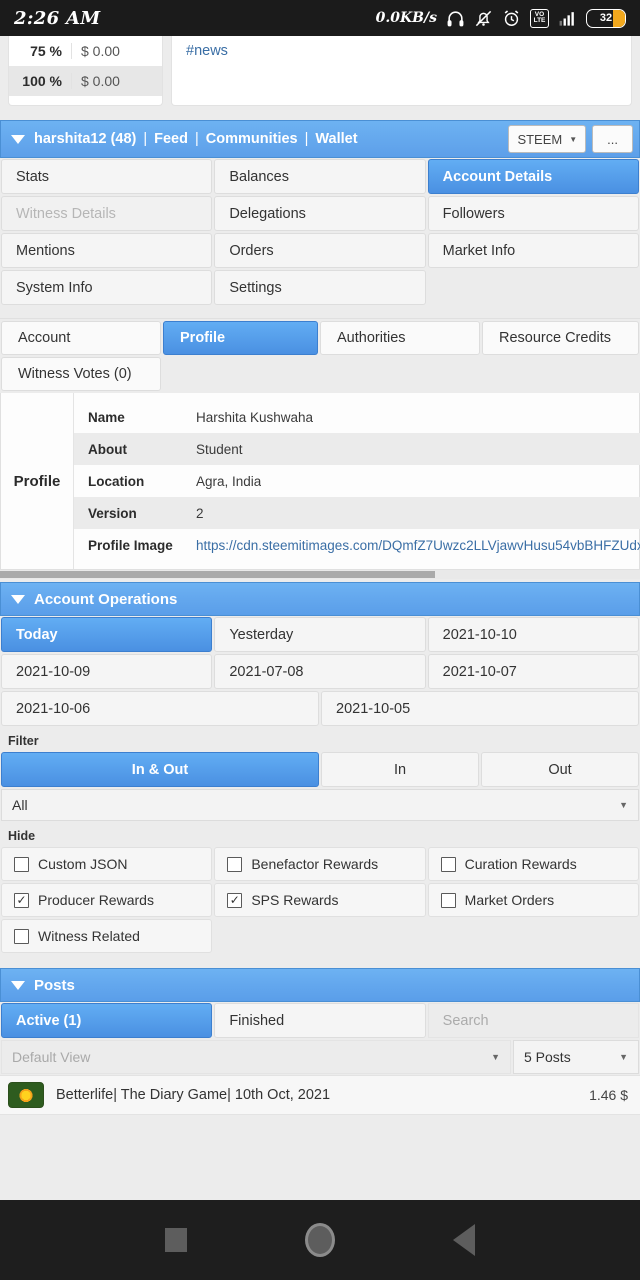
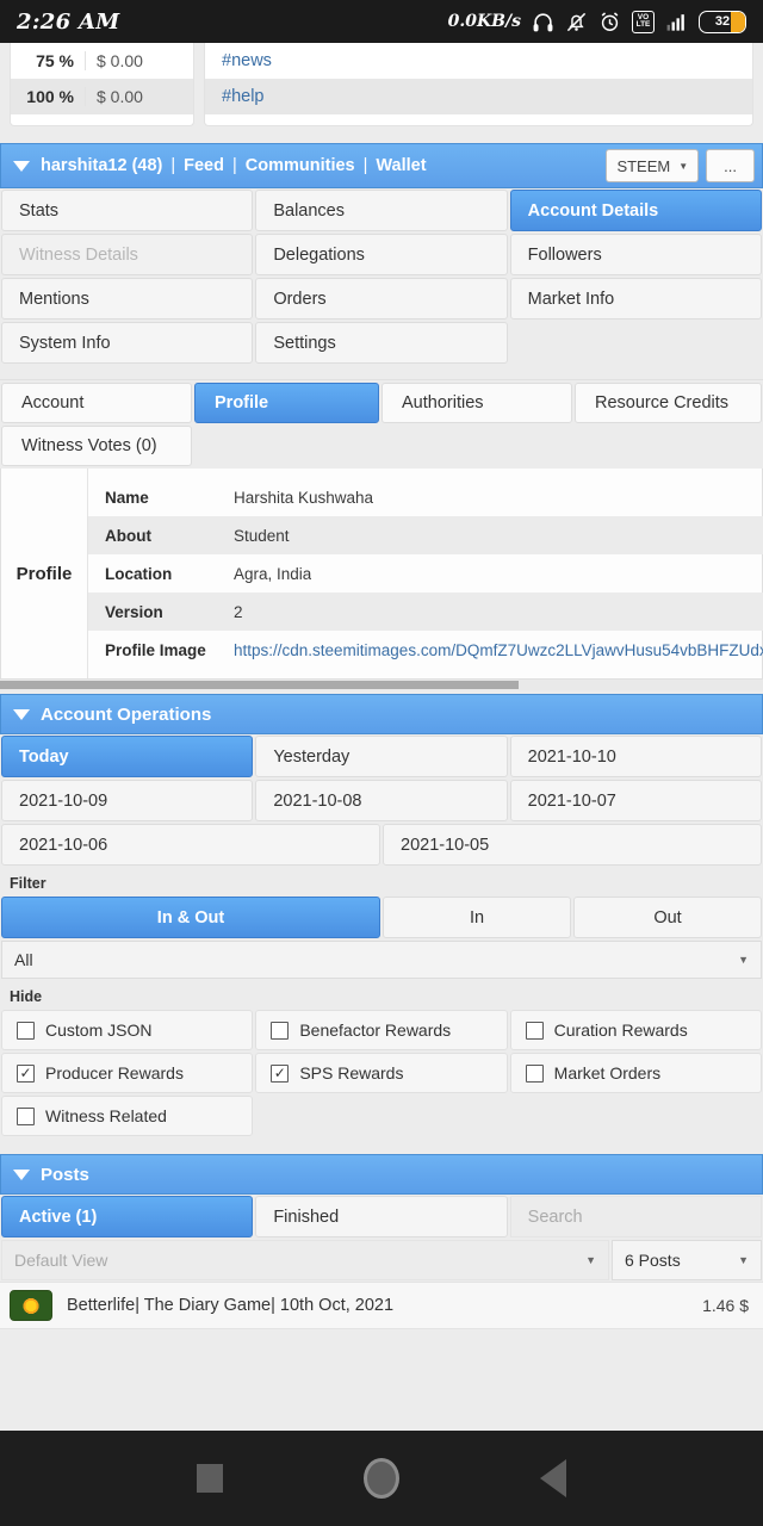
  2:26 AM
  0.0KB/s
  32
  75 %
  $ 0.00
  100 %
  $ 0.00
  #news
+ #help
  harshita12 (48)
  |
  Feed
  |
  Communities
  |
  Wallet
  STEEM
  ▼
  ...
  Stats
  Balances
  Account Details
  Witness Details
  Delegations
  Followers
  Mentions
  Orders
  Market Info
  System Info
  Settings
  Account
  Profile
  Authorities
  Resource Credits
  Witness Votes (0)
  Profile
  Name
  Harshita Kushwaha
  About
  Student
  Location
  Agra, India
  Version
  2
  Profile Image
  https://cdn.steemitimages.com/DQmfZ7Uwzc2LLVjawvHusu54vbBHFZUd
  Account Operations
  Today
  Yesterday
  2021-10-10
  2021-10-09
- 2021-07-08
+ 2021-10-08
  2021-10-07
  2021-10-06
  2021-10-05
  Filter
  In & Out
  In
  Out
  All
  ▼
  Hide
  Custom JSON
  Benefactor Rewards
  Curation Rewards
  ✓
  Producer Rewards
  ✓
  SPS Rewards
  Market Orders
  Witness Related
  Posts
  Active (1)
  Finished
  Search
  Default View
  ▼
- 5 Posts
+ 6 Posts
  ▼
  Betterlife| The Diary Game| 10th Oct, 2021
  1.46 $
